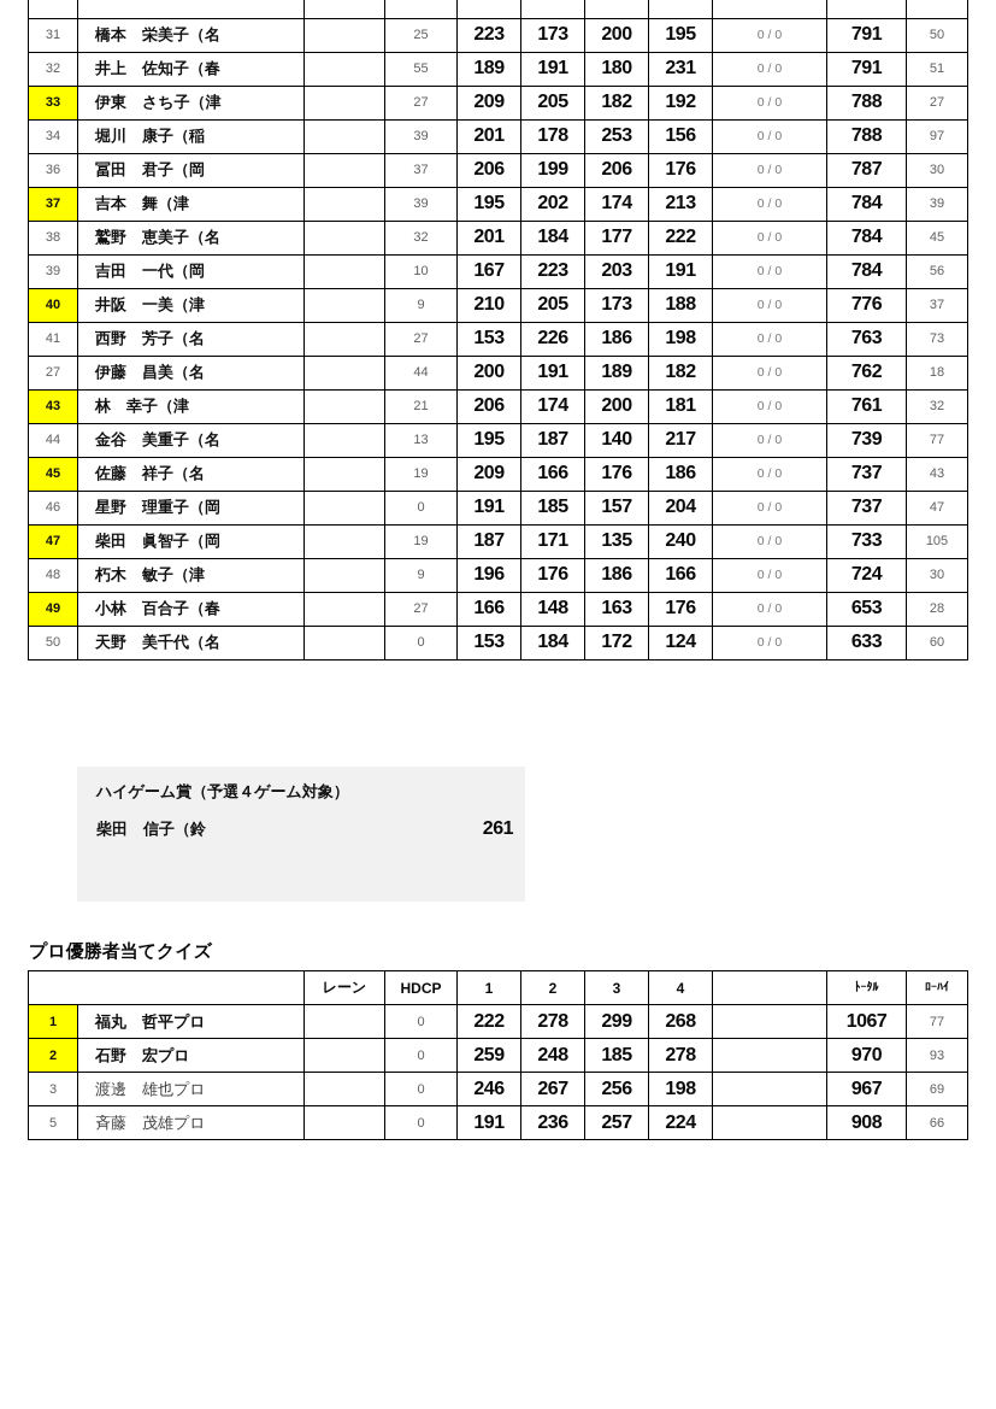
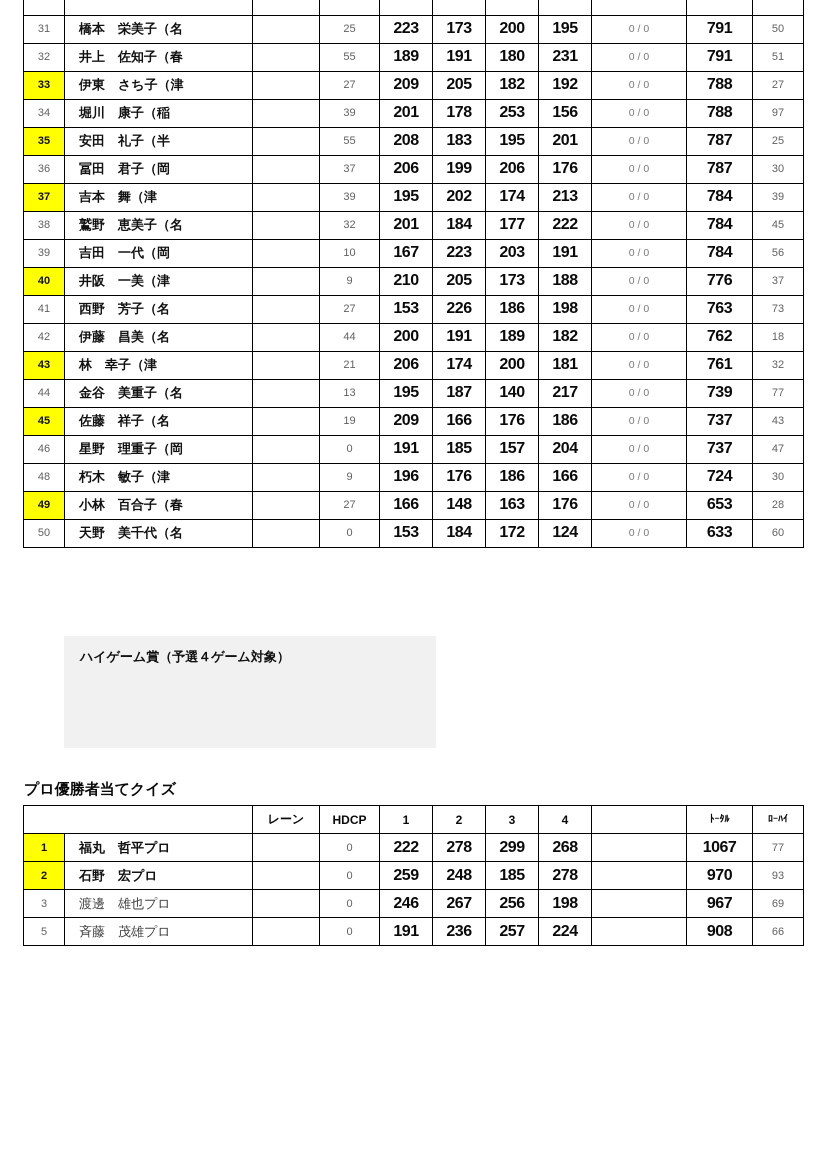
  31	橋本 栄美子（名		25	223	173	200	195	0 / 0	791	50
  32	井上 佐知子（春		55	189	191	180	231	0 / 0	791	51
  33	伊東 さち子（津		27	209	205	182	192	0 / 0	788	27
  34	堀川 康子（稲		39	201	178	253	156	0 / 0	788	97
+ 35	安田 礼子（半		55	208	183	195	201	0 / 0	787	25
  36	冨田 君子（岡		37	206	199	206	176	0 / 0	787	30
  37	吉本 舞（津		39	195	202	174	213	0 / 0	784	39
  38	鷲野 恵美子（名		32	201	184	177	222	0 / 0	784	45
  39	吉田 一代（岡		10	167	223	203	191	0 / 0	784	56
  40	井阪 一美（津		9	210	205	173	188	0 / 0	776	37
  41	西野 芳子（名		27	153	226	186	198	0 / 0	763	73
- 27	伊藤 昌美（名		44	200	191	189	182	0 / 0	762	18
+ 42	伊藤 昌美（名		44	200	191	189	182	0 / 0	762	18
  43	林 幸子（津		21	206	174	200	181	0 / 0	761	32
  44	金谷 美重子（名		13	195	187	140	217	0 / 0	739	77
  45	佐藤 祥子（名		19	209	166	176	186	0 / 0	737	43
  46	星野 理重子（岡		0	191	185	157	204	0 / 0	737	47
- 47	柴田 眞智子（岡		19	187	171	135	240	0 / 0	733	105
  48	朽木 敏子（津		9	196	176	186	166	0 / 0	724	30
  49	小林 百合子（春		27	166	148	163	176	0 / 0	653	28
  50	天野 美千代（名		0	153	184	172	124	0 / 0	633	60
  ハイゲーム賞（予選４ゲーム対象）
- 柴田 信子（鈴
- 261
  プロ優勝者当てクイズ
  	レーン	HDCP	1	2	3	4		ﾄｰﾀﾙ	ﾛｰﾊｲ
  1	福丸 哲平プロ		0	222	278	299	268		1067	77
  2	石野 宏プロ		0	259	248	185	278		970	93
  3	渡邊 雄也プロ		0	246	267	256	198		967	69
  5	斉藤 茂雄プロ		0	191	236	257	224		908	66
